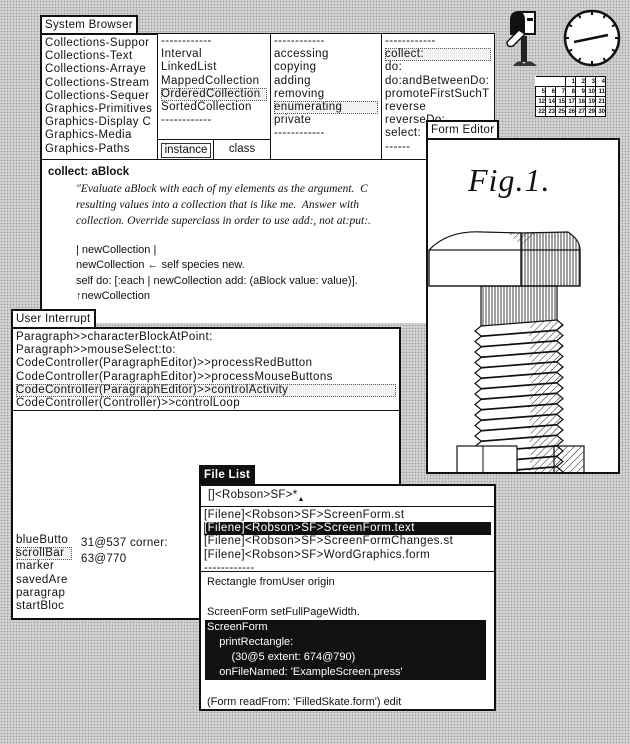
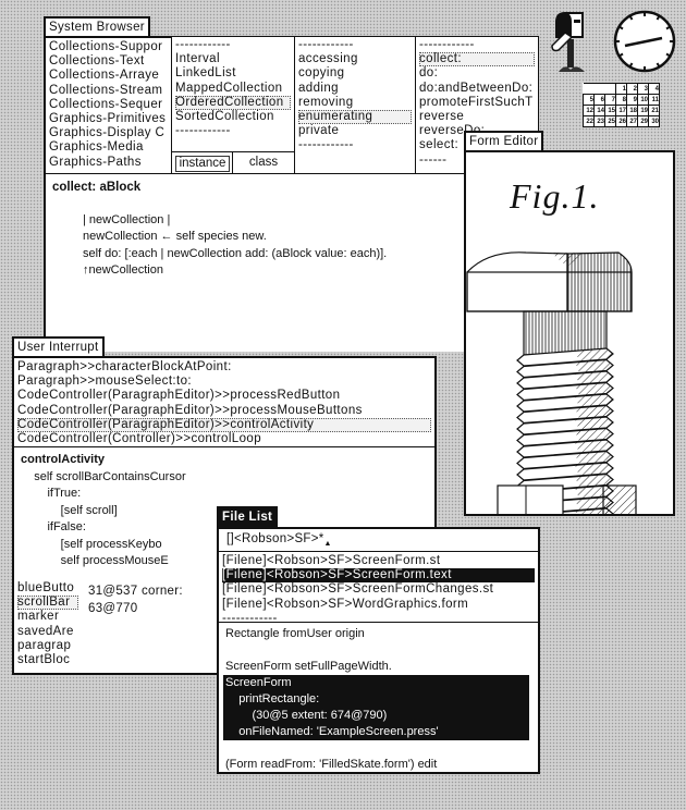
  System Browser
  Collections-Suppor
  Collections-Text
  Collections-Arraye
  Collections-Stream
  Collections-Sequer
  Graphics-Primitives
  Graphics-Display C
  Graphics-Media
  Graphics-Paths
  ------------
  Interval
  LinkedList
  MappedCollection
  OrderedCollection
  SortedCollection
  ------------
  instance
  class
  ------------
  accessing
  copying
  adding
  removing
  enumerating
  private
  ------------
  ------------
  collect:
  do:
  do:andBetweenDo:
  promoteFirstSuchT
  reverse
  reverse
  select:
  ------
  collect: aBlock
- "Evaluate aBlock with each of my elements as the argument. C
- resulting values into a collection that is like me. Answer with
- collection. Override superclass in order to use add:, not at:put:.
  | newCollection |
  newCollection ← self species new.
- self do: [:each | newCollection add: (aBlock value: value)].
+ self do: [:each | newCollection add: (aBlock value: each)].
  ↑newCollection
  Form Editor
  Fig.1.
  User Interrupt
  Paragraph>>characterBlockAtPoint:
  Paragraph>>mouseSelect:to:
  CodeController(ParagraphEditor)>>processRedButton
  CodeController(ParagraphEditor)>>processMouseButtons
  CodeController(ParagraphEditor)>>controlActivity
  CodeController(Controller)>>controlLoop
+ controlActivity
+ self scrollBarContainsCursor
+ ifTrue:
+ [self scroll]
+ ifFalse:
+ [self processKeybo
+ self processMouseE
  blueButto
  scrollBar
  marker
  savedAre
  paragrap
  startBloc
  31@537 corner:
  63@770
  File List
  []<Robson>SF>*
  [Filene]<Robson>SF>ScreenForm.st
  [Filene]<Robson>SF>ScreenForm.text
  [Filene]<Robson>SF>ScreenFormChanges.st
  [Filene]<Robson>SF>WordGraphics.form
  ------------
  Rectangle fromUser origin
  ScreenForm setFullPageWidth.
  ScreenForm
  printRectangle:
  (30@5 extent: 674@790)
  onFileNamed: 'ExampleScreen.press'
  (Form readFrom: 'FilledSkate.form') edit
